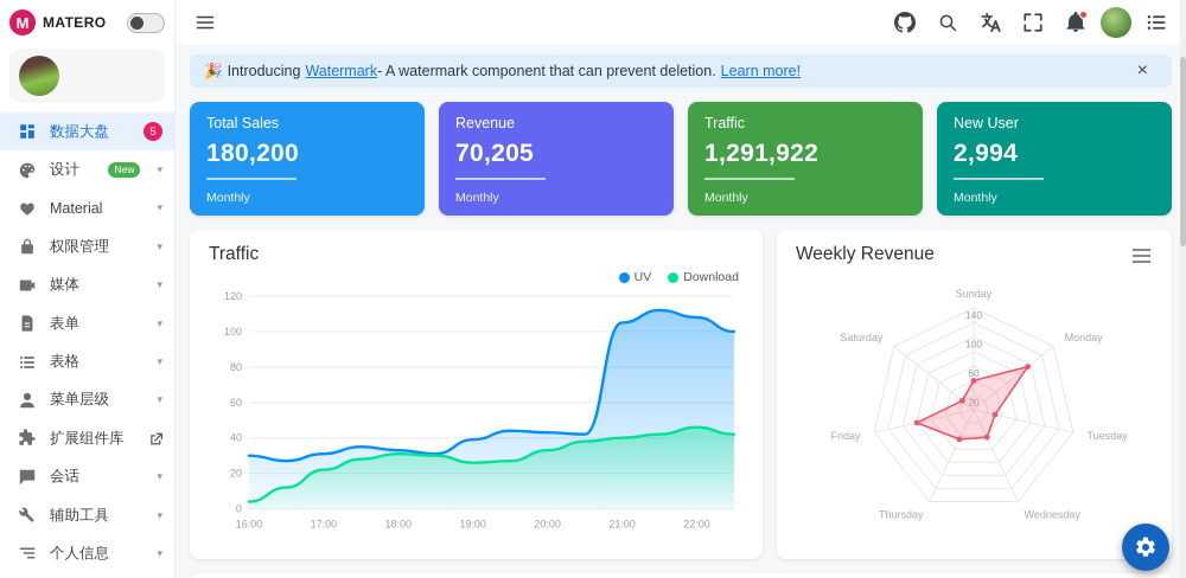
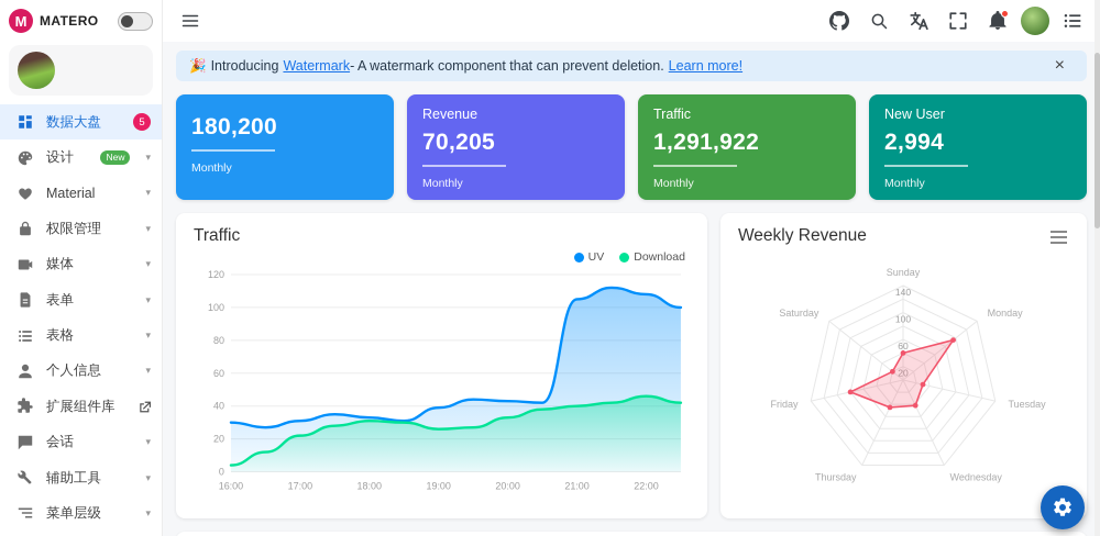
  M
  MATERO
  数据大盘
  5
  设计
  New
  ▾
  Material
  ▾
  权限管理
  ▾
  媒体
  ▾
  表单
  ▾
  表格
  ▾
- 菜单层级
+ 个人信息
  ▾
  扩展组件库
  会话
  ▾
  辅助工具
  ▾
- 个人信息
+ 菜单层级
  ▾
  🎉
  Introducing
  Watermark
  - A watermark component that can prevent deletion.
  Learn more!
  ×
- Total Sales
  180,200
  Monthly
  Revenue
  70,205
  Monthly
  Traffic
  1,291,922
  Monthly
  New User
  2,994
  Monthly
  Traffic
  UV
  Download
  0
  20
  40
  60
  80
  100
  120
  16:00
  17:00
  18:00
  19:00
  20:00
  21:00
  22:00
  Weekly Revenue
  20
  60
  100
  140
  Sunday
  Monday
  Tuesday
  Wednesday
  Thursday
  Friday
  Saturday
